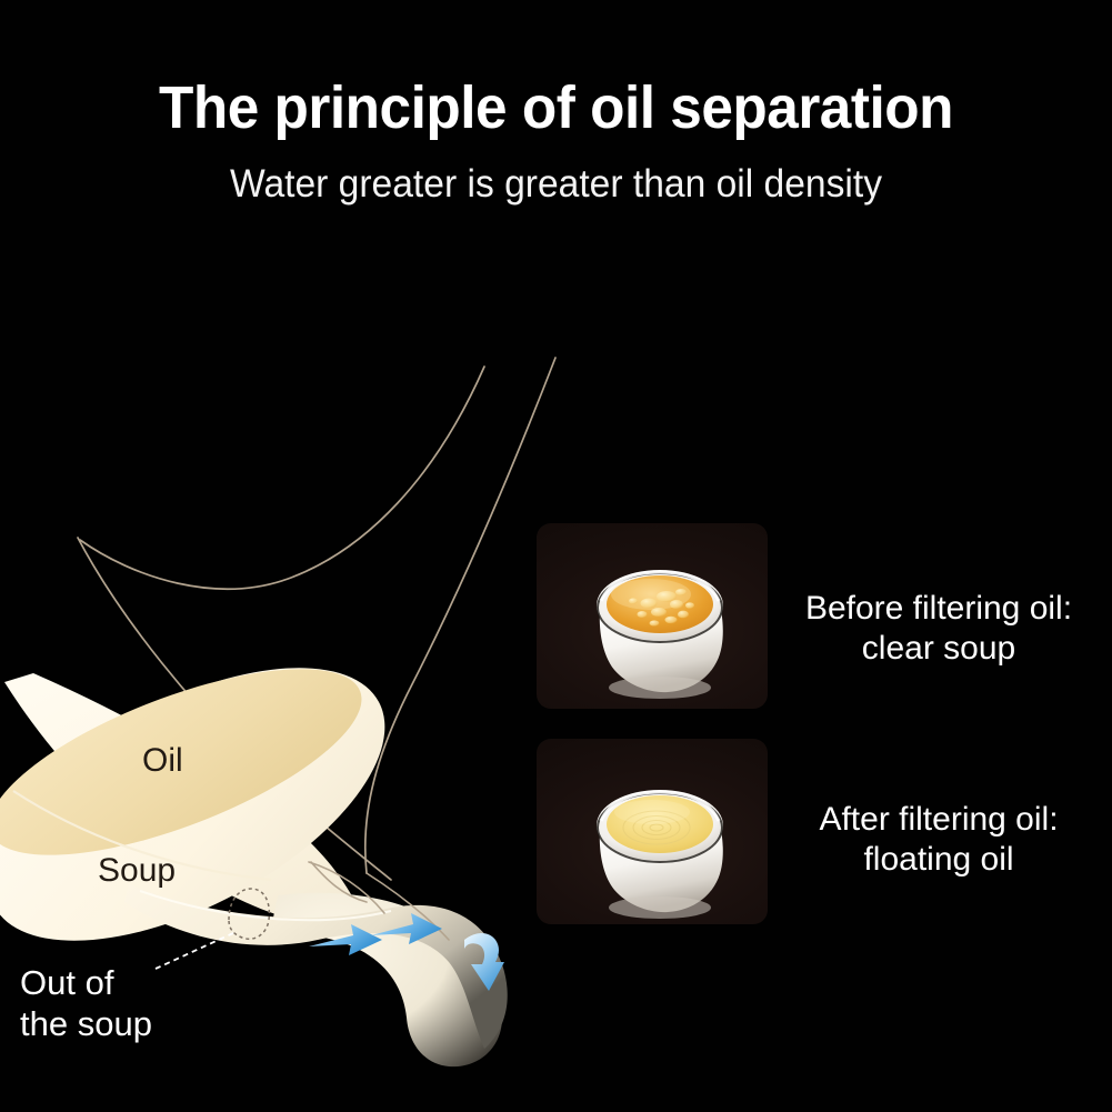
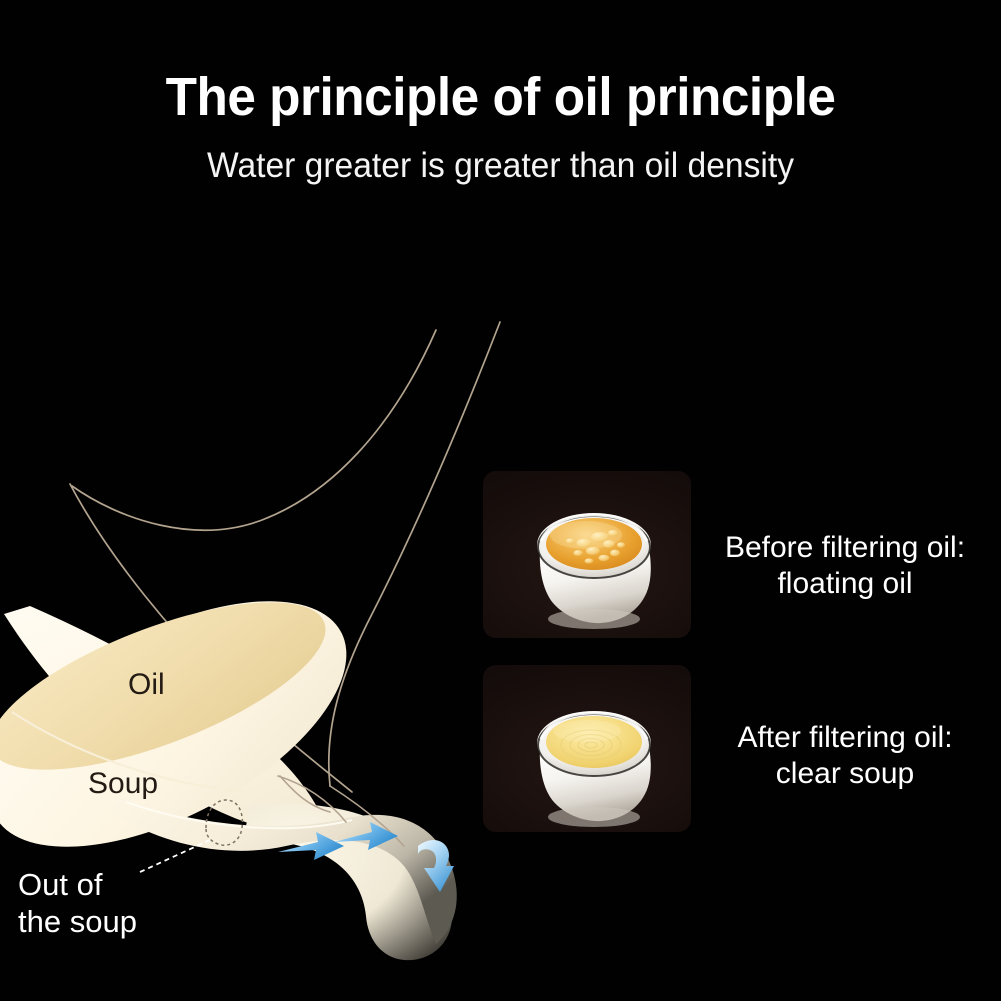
- The principle of oil separation
+ The principle of oil principle
  Water greater is greater than oil density
  Oil
  Soup
  Out of
  the soup
  Before filtering oil:
- clear soup
+ floating oil
  After filtering oil:
- floating oil
+ clear soup
